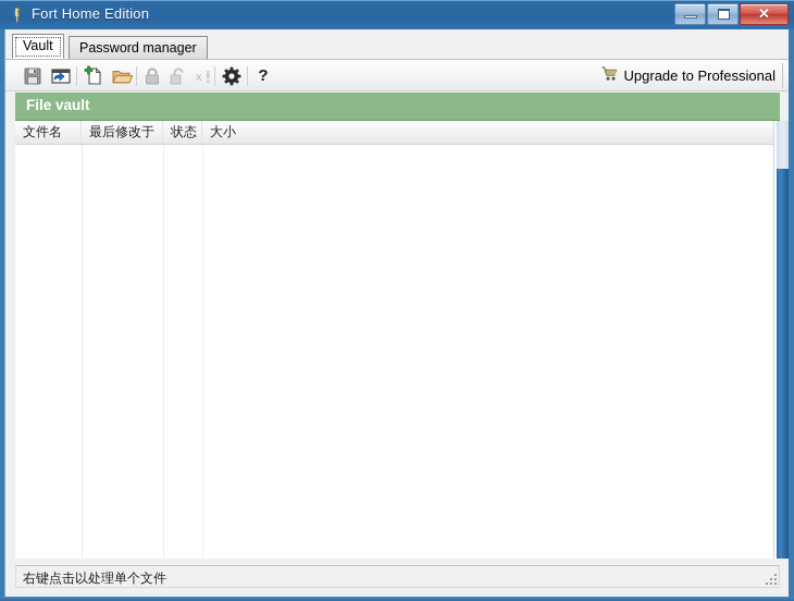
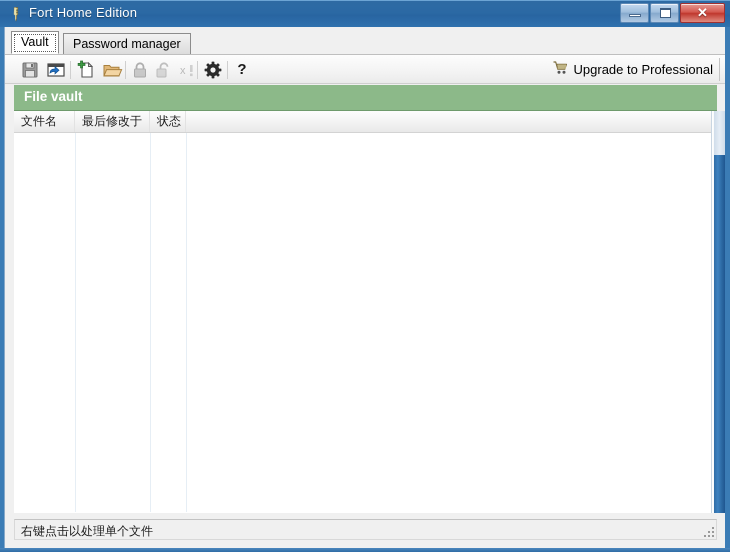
  Fort Home Edition
  ✕
  Vault
  Password manager
  x
  ?
  Upgrade to Professional
  File vault
  文件名
  最后修改于
  状态
- 大小
  右键点击以处理单个文件
